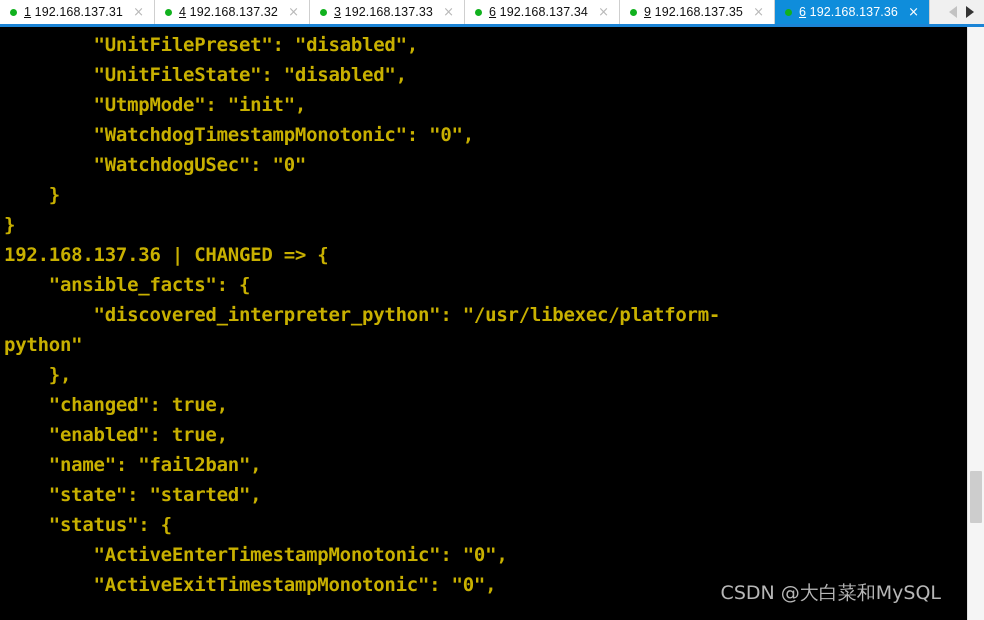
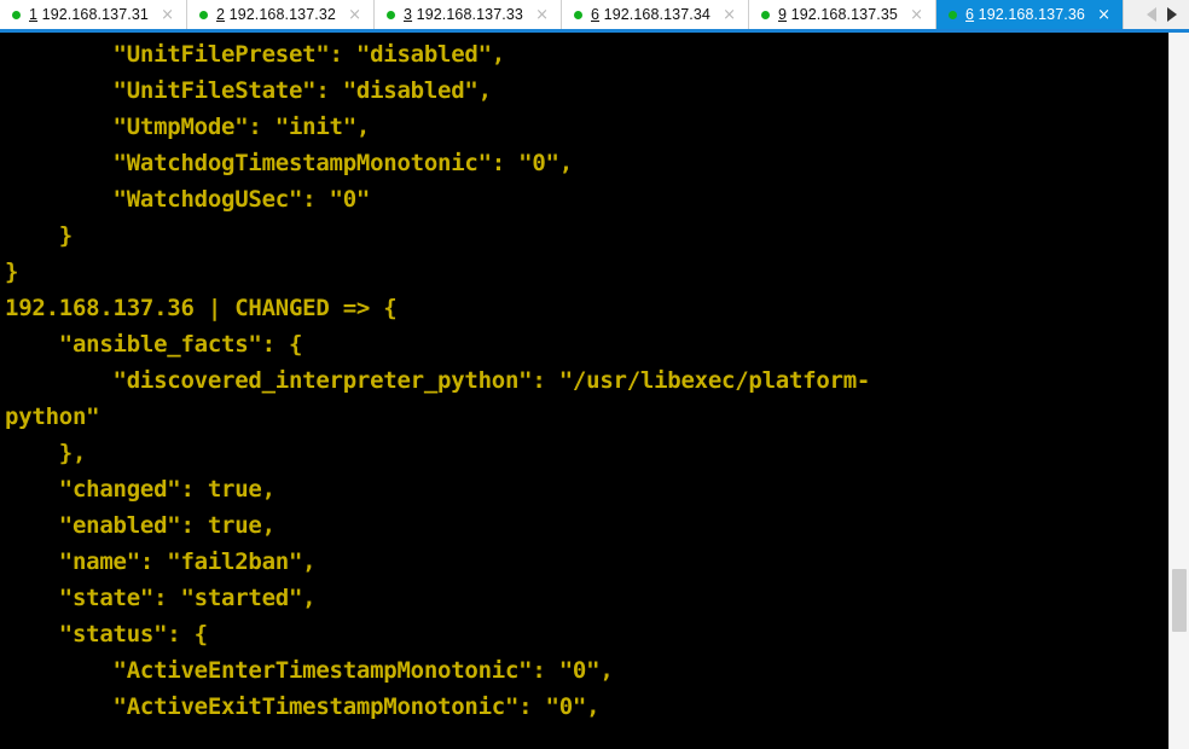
  1 192.168.137.31
  ×
- 4 192.168.137.32
+ 2 192.168.137.32
  ×
  3 192.168.137.33
  ×
  6 192.168.137.34
  ×
  9 192.168.137.35
  ×
  6 192.168.137.36
  ×
  "UnitFilePreset": "disabled",
  "UnitFileState": "disabled",
  "UtmpMode": "init",
  "WatchdogTimestampMonotonic": "0",
  "WatchdogUSec": "0"
  }
  }
  192.168.137.36 | CHANGED => {
  "ansible_facts": {
  "discovered_interpreter_python": "/usr/libexec/platform-
  python"
  },
  "changed": true,
  "enabled": true,
  "name": "fail2ban",
  "state": "started",
  "status": {
  "ActiveEnterTimestampMonotonic": "0",
  "ActiveExitTimestampMonotonic": "0",
- CSDN @大白菜和MySQL
